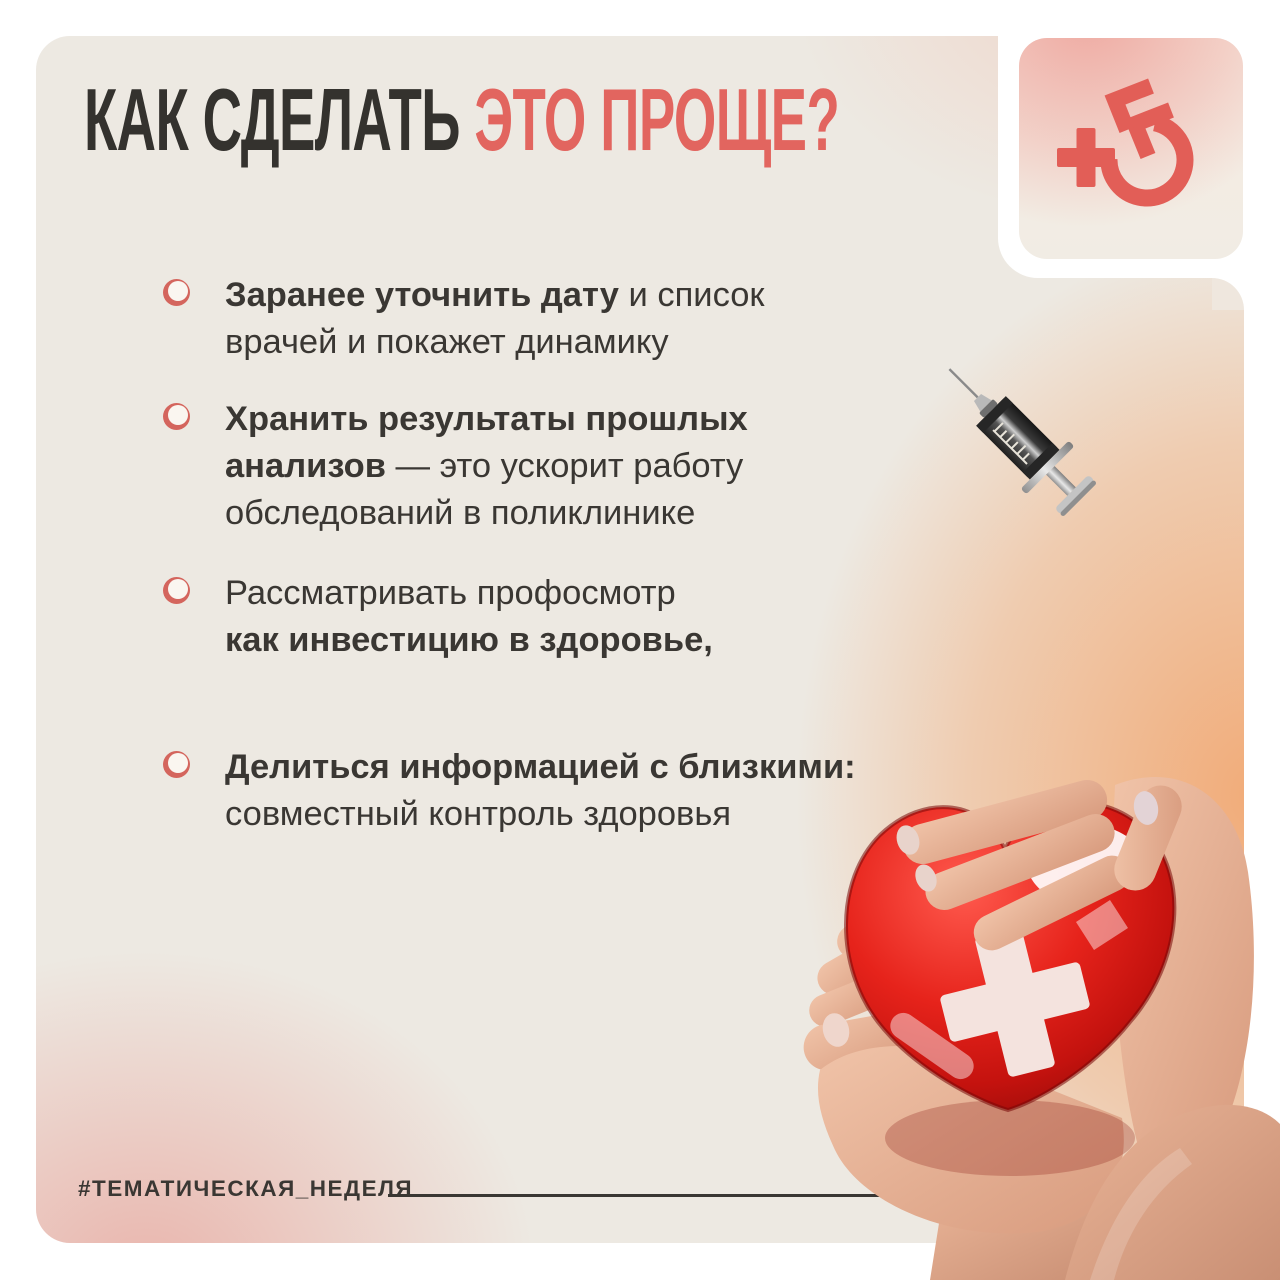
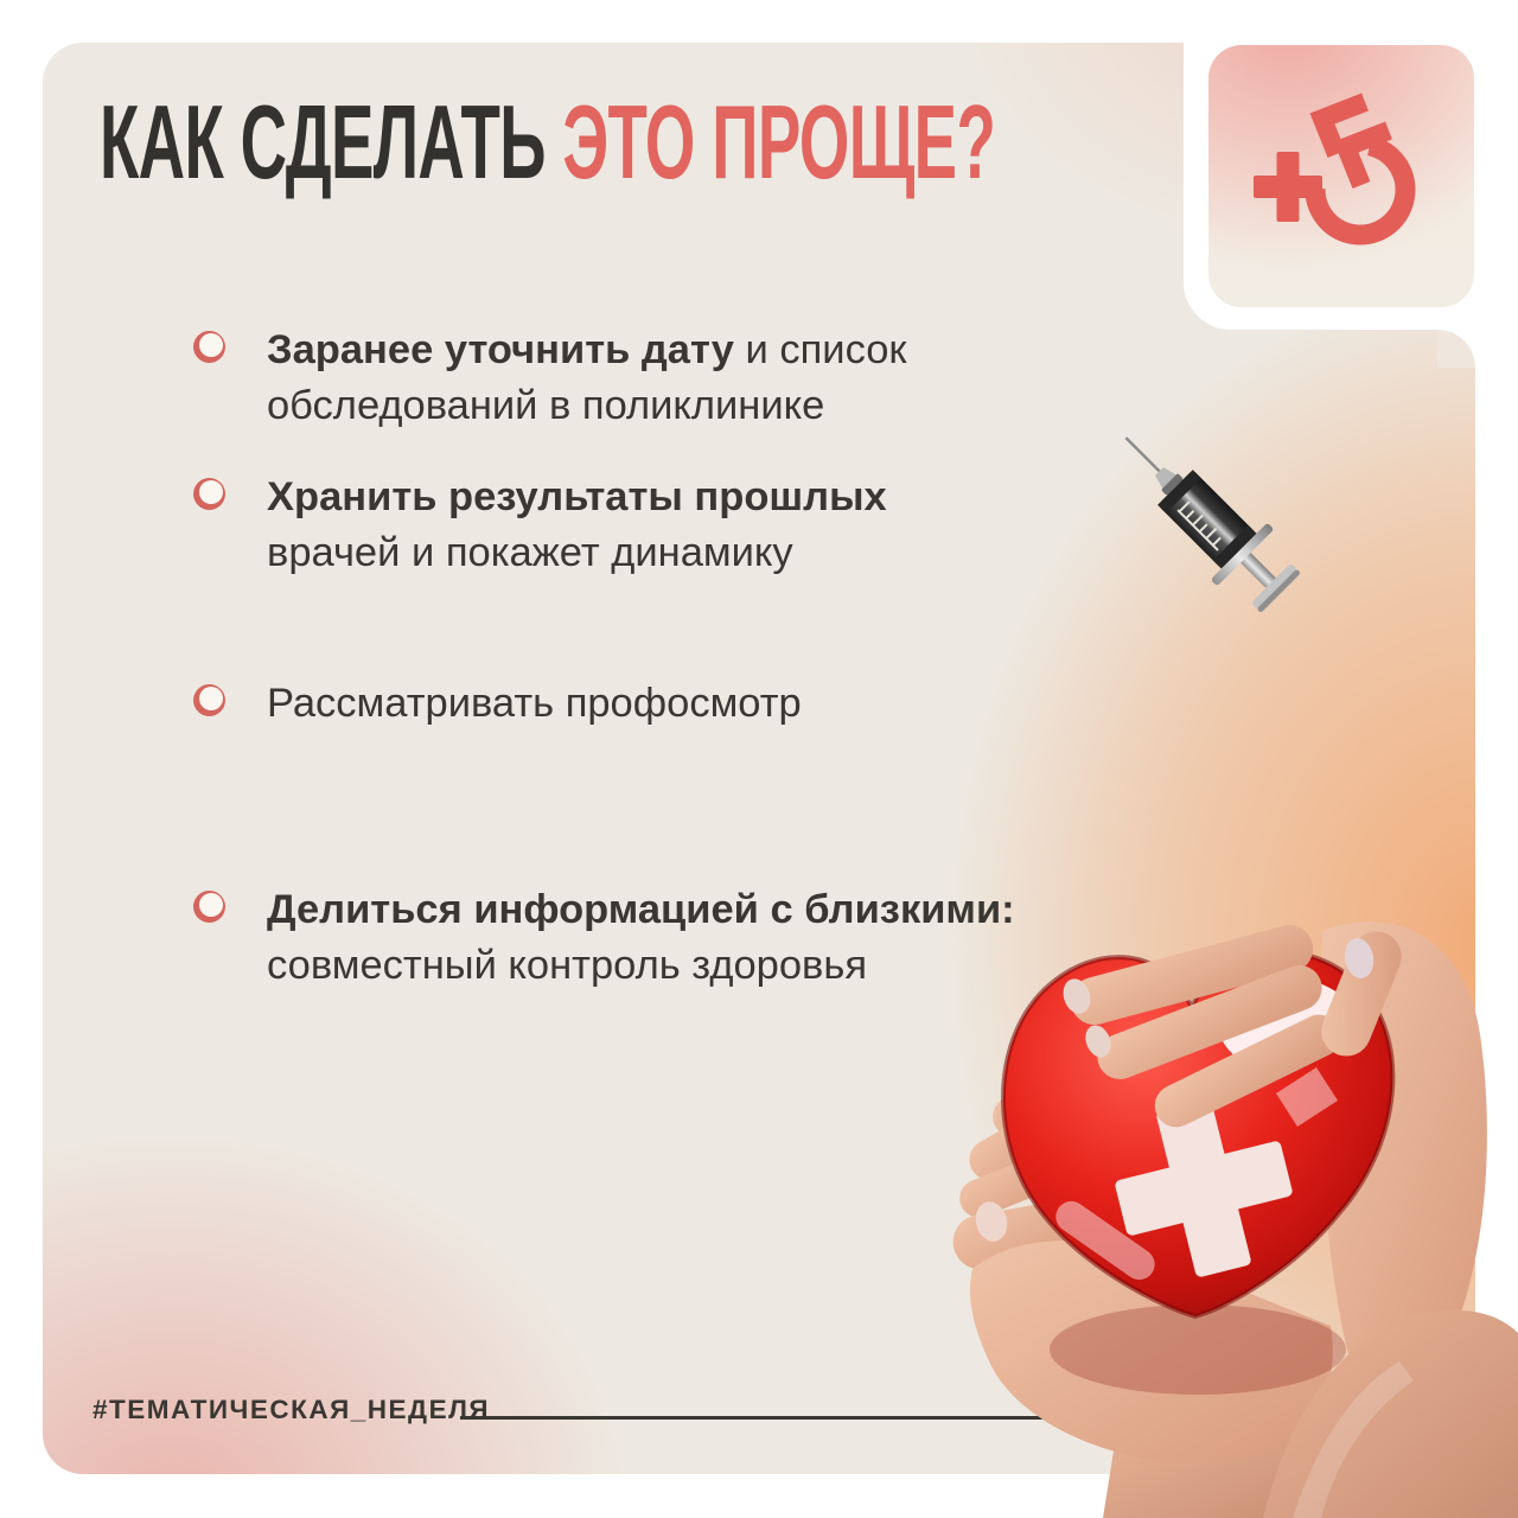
  КАК СДЕЛАТЬ ЭТО ПРОЩЕ?
  Заранее уточнить дату и список
- врачей и покажет динамику
+ обследований в поликлинике
  Хранить результаты прошлых
- анализов — это ускорит работу
- обследований в поликлинике
+ врачей и покажет динамику
  Рассматривать профосмотр
- как инвестицию в здоровье,
  Делиться информацией с близкими:
  совместный контроль здоровья
  #ТЕМАТИЧЕСКАЯ_НЕДЕЛЯ
